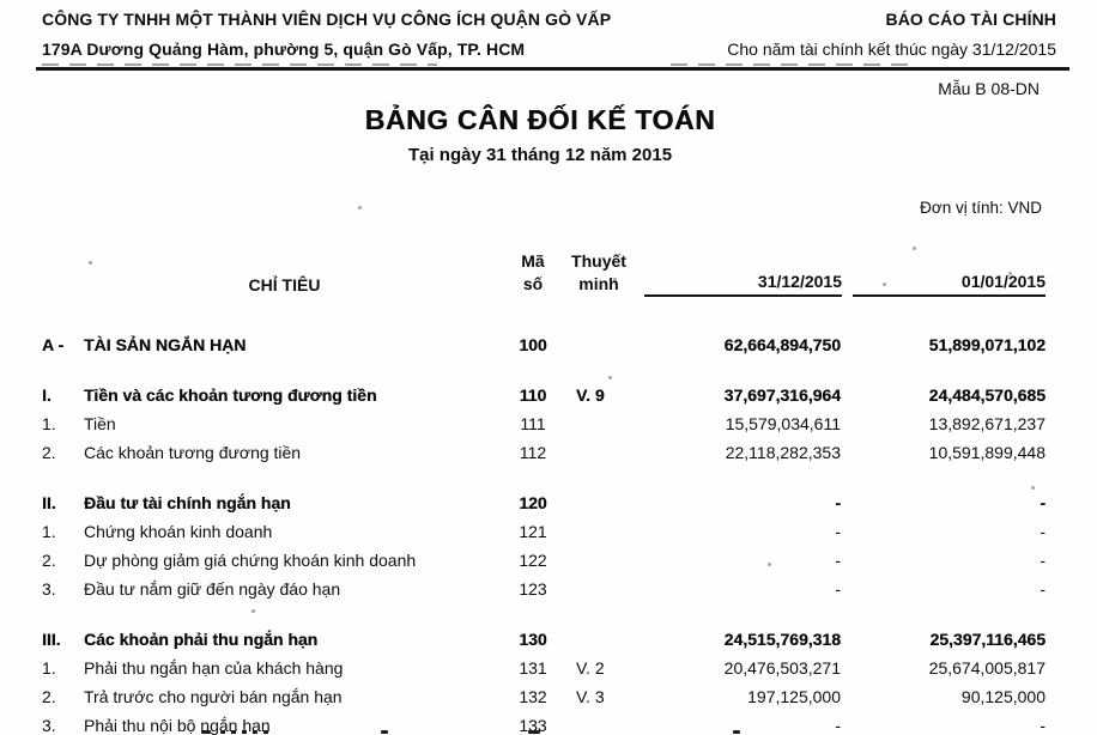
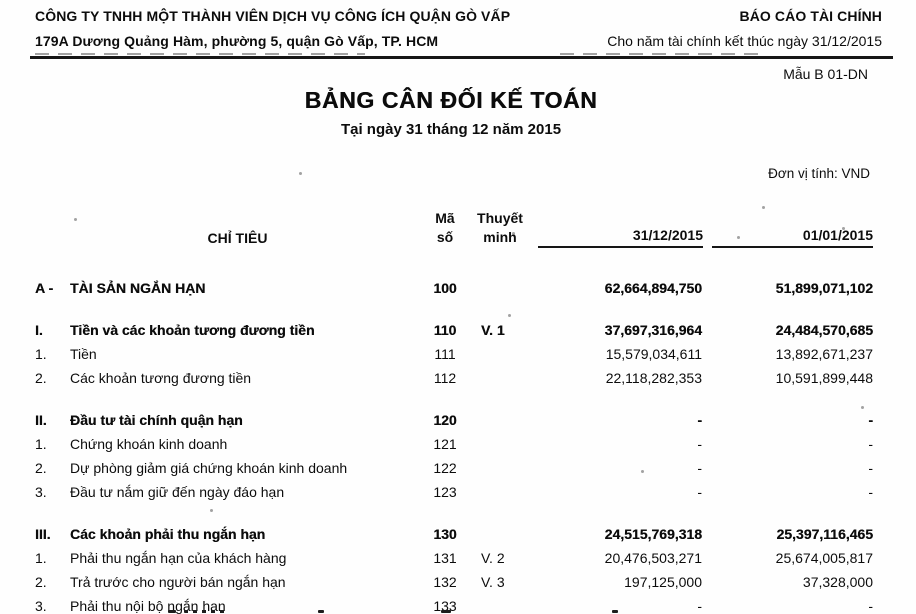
  CÔNG TY TNHH MỘT THÀNH VIÊN DỊCH VỤ CÔNG ÍCH QUẬN GÒ VẤP
  BÁO CÁO TÀI CHÍNH
  179A Dương Quảng Hàm, phường 5, quận Gò Vấp, TP. HCM
  Cho năm tài chính kết thúc ngày 31/12/2015
- Mẫu B 08-DN
+ Mẫu B 01-DN
  BẢNG CÂN ĐỐI KẾ TOÁN
  Tại ngày 31 tháng 12 năm 2015
  Đơn vị tính: VND
  CHỈ TIÊU
  Mã
  số
  Thuyết
  minh
  31/12/2015
  01/01/2015
  A -
  TÀI SẢN NGẮN HẠN
  100
  62,664,894,750
  51,899,071,102
  I.
  Tiền và các khoản tương đương tiền
  110
- V. 9
+ V. 1
  37,697,316,964
  24,484,570,685
  1.
  Tiền
  111
  15,579,034,611
  13,892,671,237
  2.
  Các khoản tương đương tiền
  112
  22,118,282,353
  10,591,899,448
  II.
- Đầu tư tài chính ngắn hạn
+ Đầu tư tài chính quận hạn
  120
  -
  -
  1.
  Chứng khoán kinh doanh
  121
  -
  -
  2.
  Dự phòng giảm giá chứng khoán kinh doanh
  122
  -
  -
  3.
  Đầu tư nắm giữ đến ngày đáo hạn
  123
  -
  -
  III.
  Các khoản phải thu ngắn hạn
  130
  24,515,769,318
  25,397,116,465
  1.
  Phải thu ngắn hạn của khách hàng
  131
  V. 2
  20,476,503,271
  25,674,005,817
  2.
  Trả trước cho người bán ngắn hạn
  132
  V. 3
  197,125,000
- 90,125,000
+ 37,328,000
  3.
  Phải thu nội bộ ngắn hạn
  133
  -
  -
